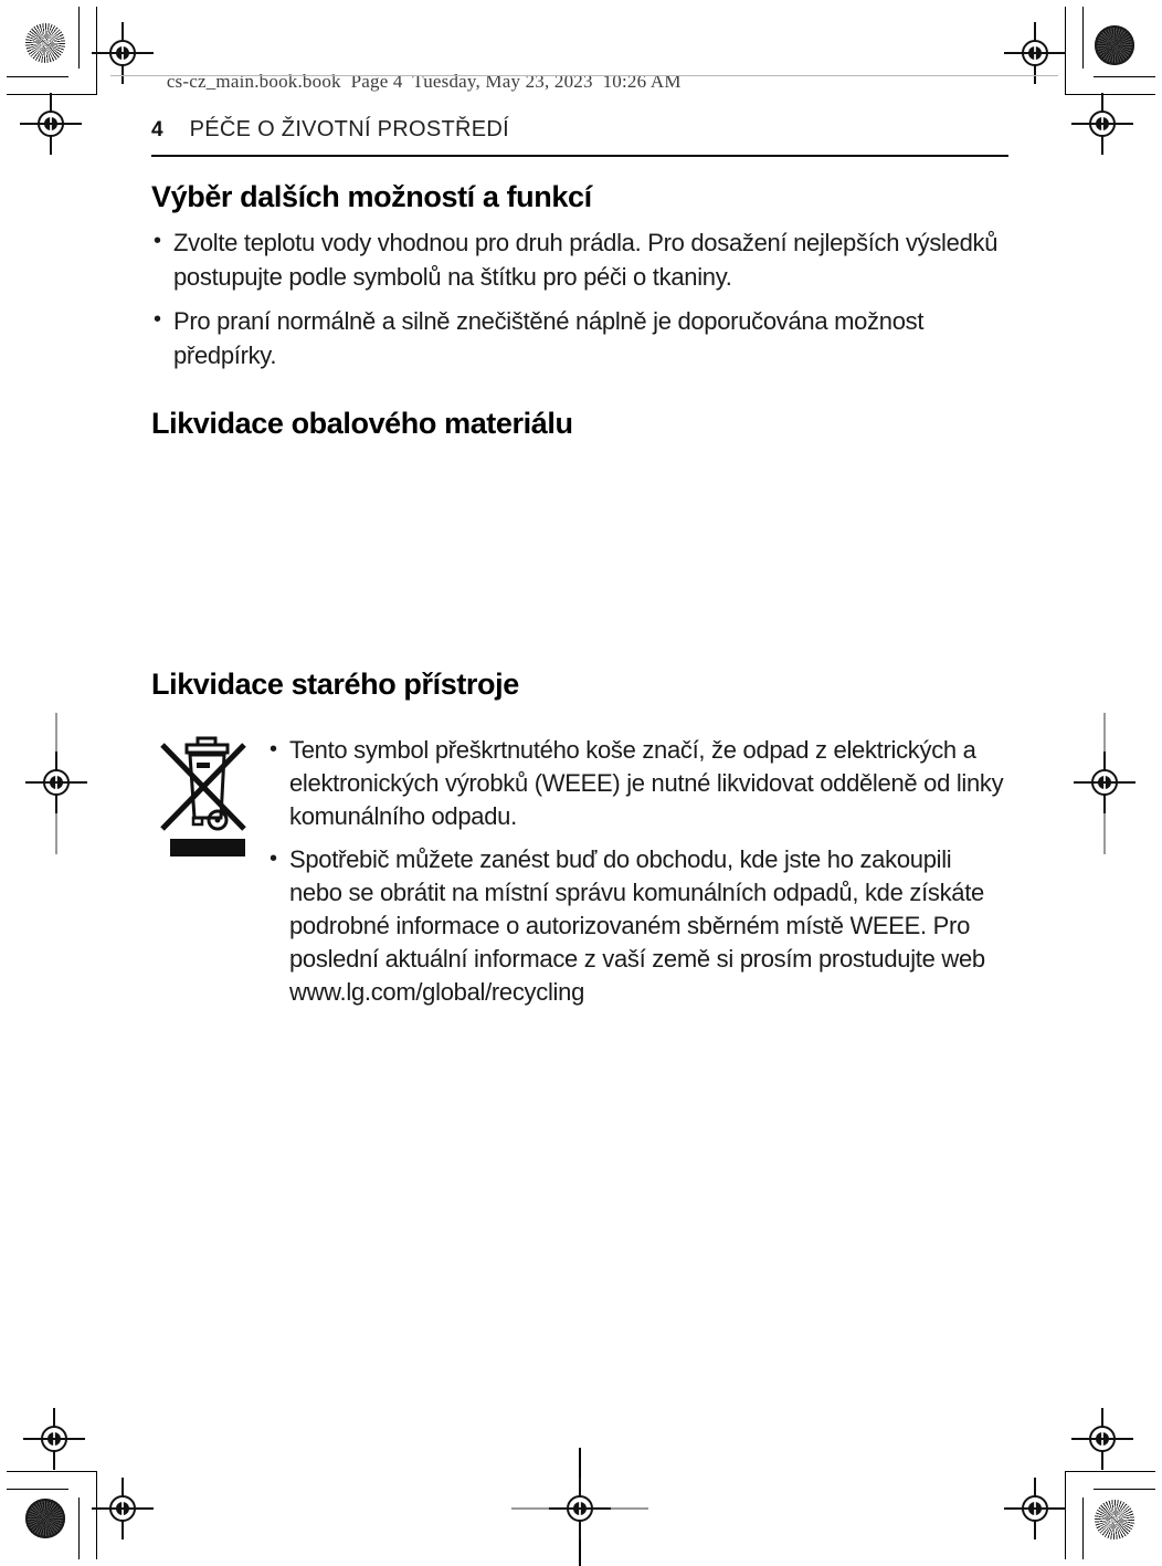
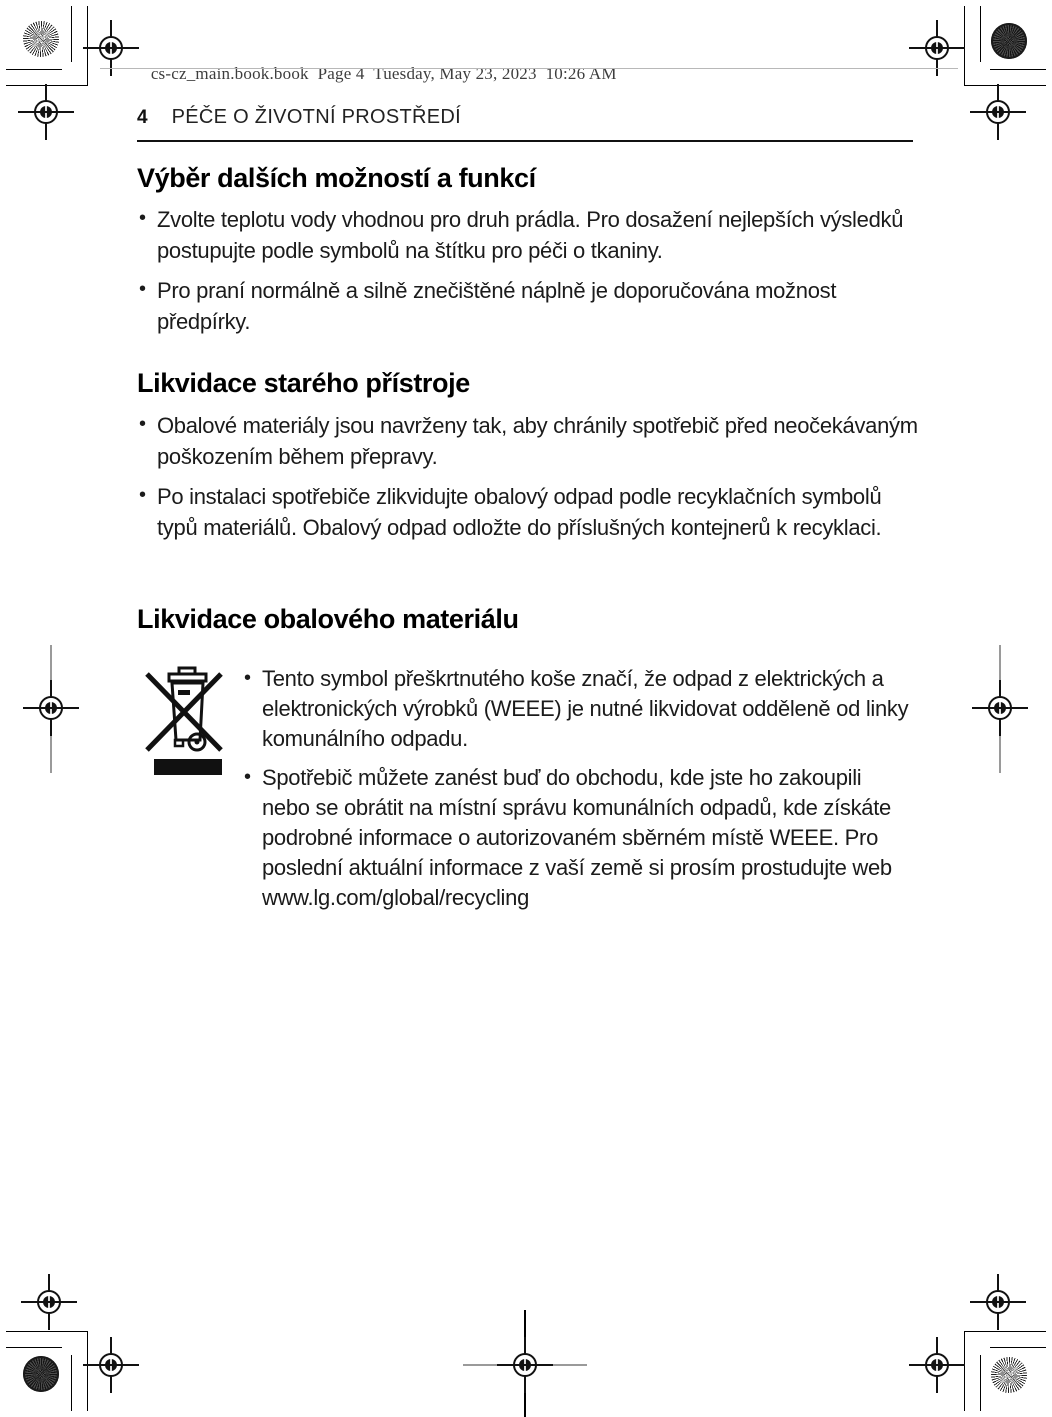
  cs-cz_main.book.book Page 4 Tuesday, May 23, 2023 10:26 AM
  4 PÉČE O ŽIVOTNÍ PROSTŘEDÍ
  Výběr dalších možností a funkcí
  Zvolte teplotu vody vhodnou pro druh prádla. Pro dosažení nejlepších výsledků postupujte podle symbolů na štítku pro péči o tkaniny.
  Pro praní normálně a silně znečištěné náplně je doporučována možnost předpírky.
- Likvidace obalového materiálu
+ Likvidace starého přístroje
+ Obalové materiály jsou navrženy tak, aby chránily spotřebič před neočekávaným poškozením během přepravy.
+ Po instalaci spotřebiče zlikvidujte obalový odpad podle recyklačních symbolů typů materiálů. Obalový odpad odložte do příslušných kontejnerů k recyklaci.
- Likvidace starého přístroje
+ Likvidace obalového materiálu
  Tento symbol přeškrtnutého koše značí, že odpad z elektrických a elektronických výrobků (WEEE) je nutné likvidovat odděleně od linky komunálního odpadu.
  Spotřebič můžete zanést buď do obchodu, kde jste ho zakoupili nebo se obrátit na místní správu komunálních odpadů, kde získáte podrobné informace o autorizovaném sběrném místě WEEE. Pro poslední aktuální informace z vaší země si prosím prostudujte web www.lg.com/global/recycling
